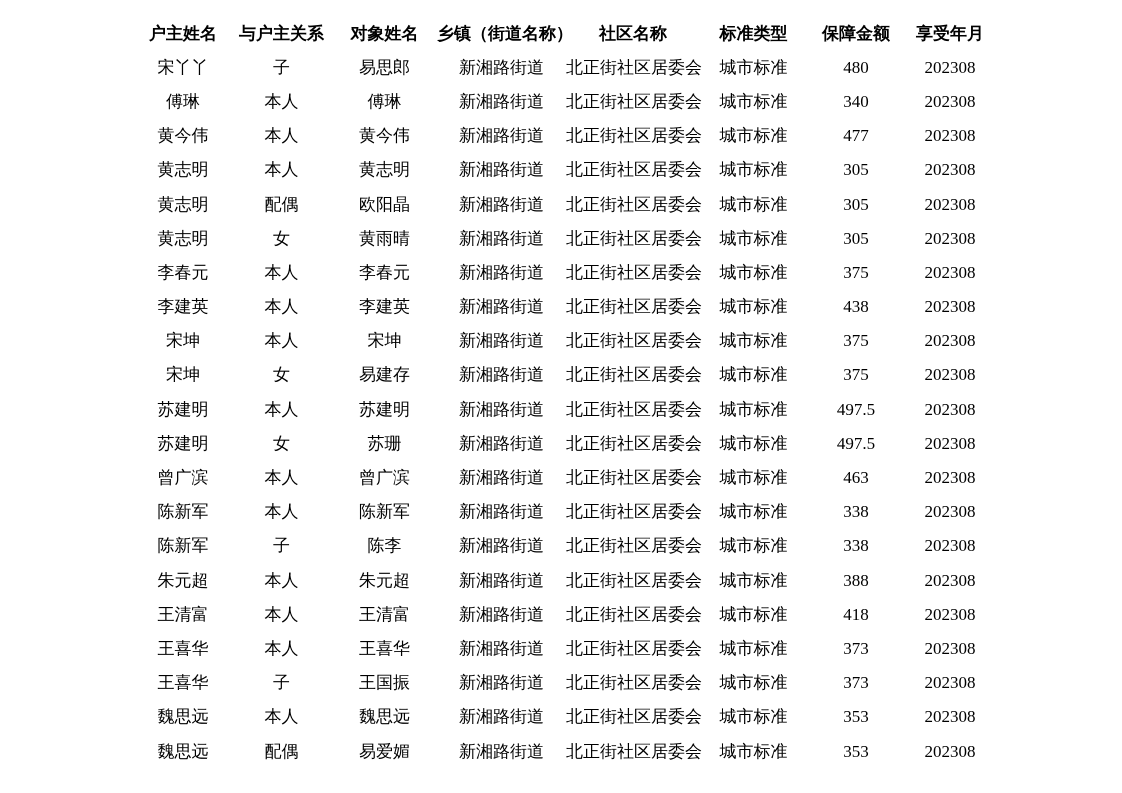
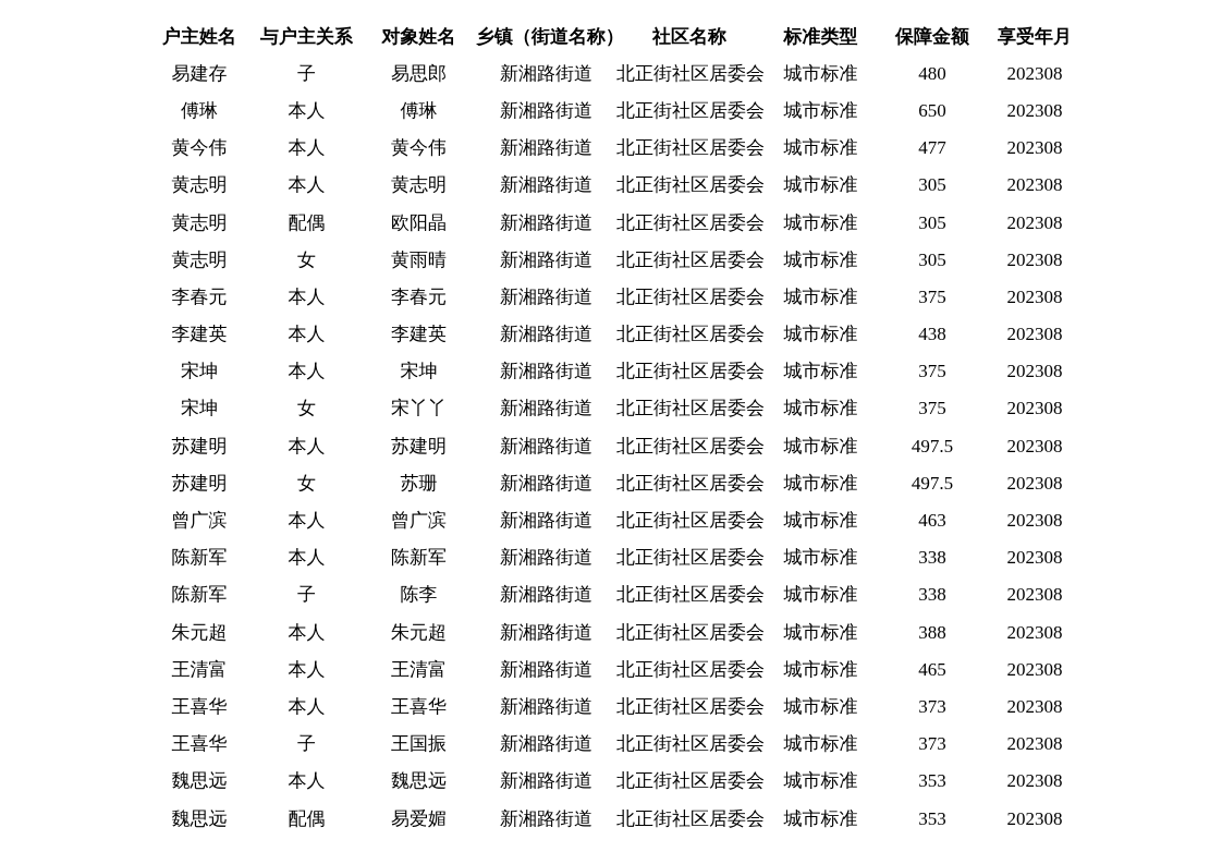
  户主姓名	与户主关系	对象姓名	乡镇（街道名称）	社区名称	标准类型	保障金额	享受年月
- 宋丫丫	子	易思郎	新湘路街道	北正街社区居委会	城市标准	480	202308
+ 易建存	子	易思郎	新湘路街道	北正街社区居委会	城市标准	480	202308
- 傅琳	本人	傅琳	新湘路街道	北正街社区居委会	城市标准	340	202308
+ 傅琳	本人	傅琳	新湘路街道	北正街社区居委会	城市标准	650	202308
  黄今伟	本人	黄今伟	新湘路街道	北正街社区居委会	城市标准	477	202308
  黄志明	本人	黄志明	新湘路街道	北正街社区居委会	城市标准	305	202308
  黄志明	配偶	欧阳晶	新湘路街道	北正街社区居委会	城市标准	305	202308
  黄志明	女	黄雨晴	新湘路街道	北正街社区居委会	城市标准	305	202308
  李春元	本人	李春元	新湘路街道	北正街社区居委会	城市标准	375	202308
  李建英	本人	李建英	新湘路街道	北正街社区居委会	城市标准	438	202308
  宋坤	本人	宋坤	新湘路街道	北正街社区居委会	城市标准	375	202308
- 宋坤	女	易建存	新湘路街道	北正街社区居委会	城市标准	375	202308
+ 宋坤	女	宋丫丫	新湘路街道	北正街社区居委会	城市标准	375	202308
  苏建明	本人	苏建明	新湘路街道	北正街社区居委会	城市标准	497.5	202308
  苏建明	女	苏珊	新湘路街道	北正街社区居委会	城市标准	497.5	202308
  曾广滨	本人	曾广滨	新湘路街道	北正街社区居委会	城市标准	463	202308
  陈新军	本人	陈新军	新湘路街道	北正街社区居委会	城市标准	338	202308
  陈新军	子	陈李	新湘路街道	北正街社区居委会	城市标准	338	202308
  朱元超	本人	朱元超	新湘路街道	北正街社区居委会	城市标准	388	202308
- 王清富	本人	王清富	新湘路街道	北正街社区居委会	城市标准	418	202308
+ 王清富	本人	王清富	新湘路街道	北正街社区居委会	城市标准	465	202308
  王喜华	本人	王喜华	新湘路街道	北正街社区居委会	城市标准	373	202308
  王喜华	子	王国振	新湘路街道	北正街社区居委会	城市标准	373	202308
  魏思远	本人	魏思远	新湘路街道	北正街社区居委会	城市标准	353	202308
  魏思远	配偶	易爱媚	新湘路街道	北正街社区居委会	城市标准	353	202308
